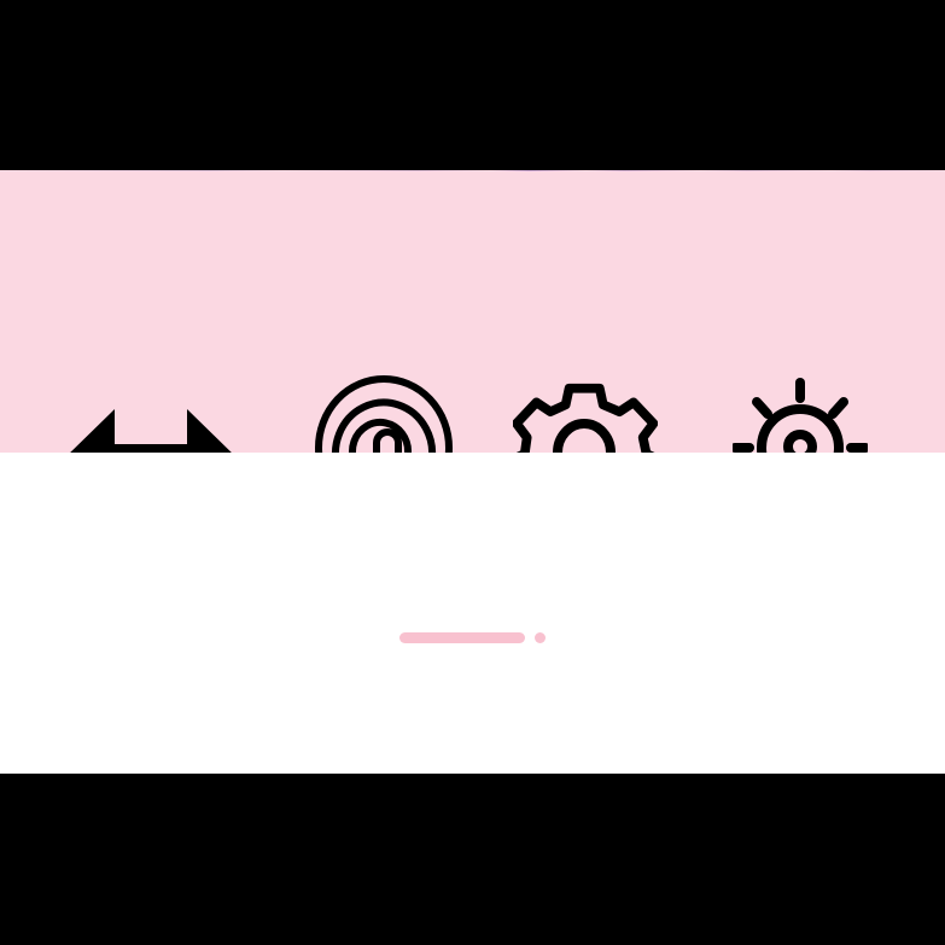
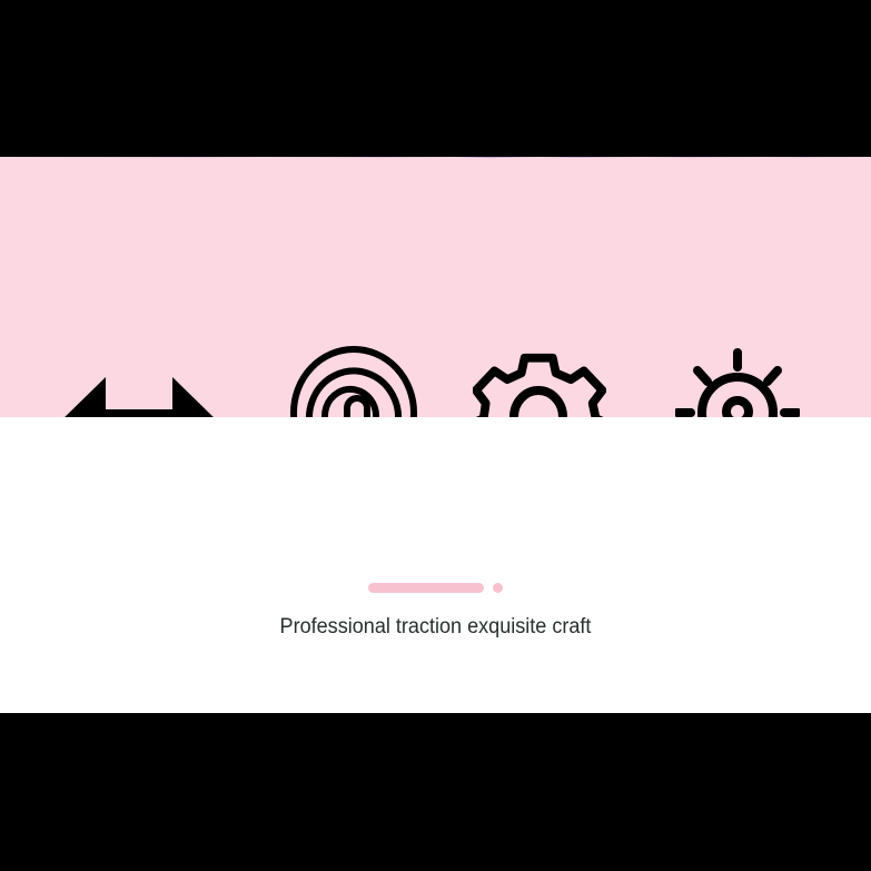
+ Professional traction exquisite craft
